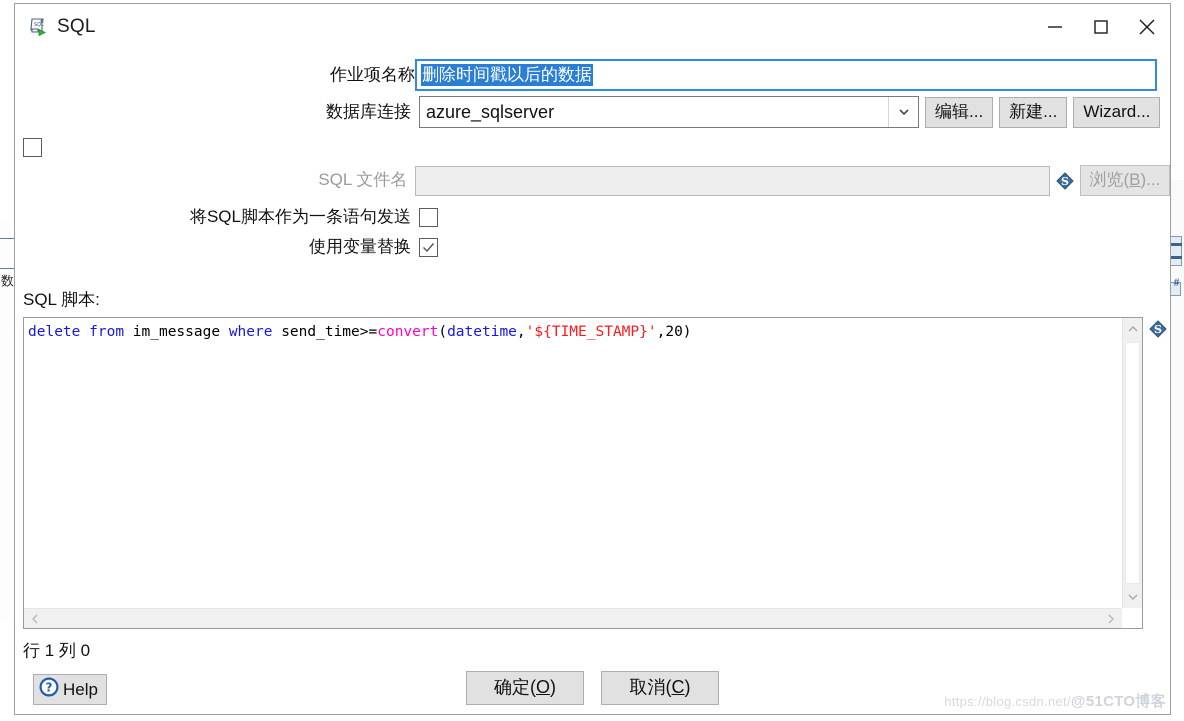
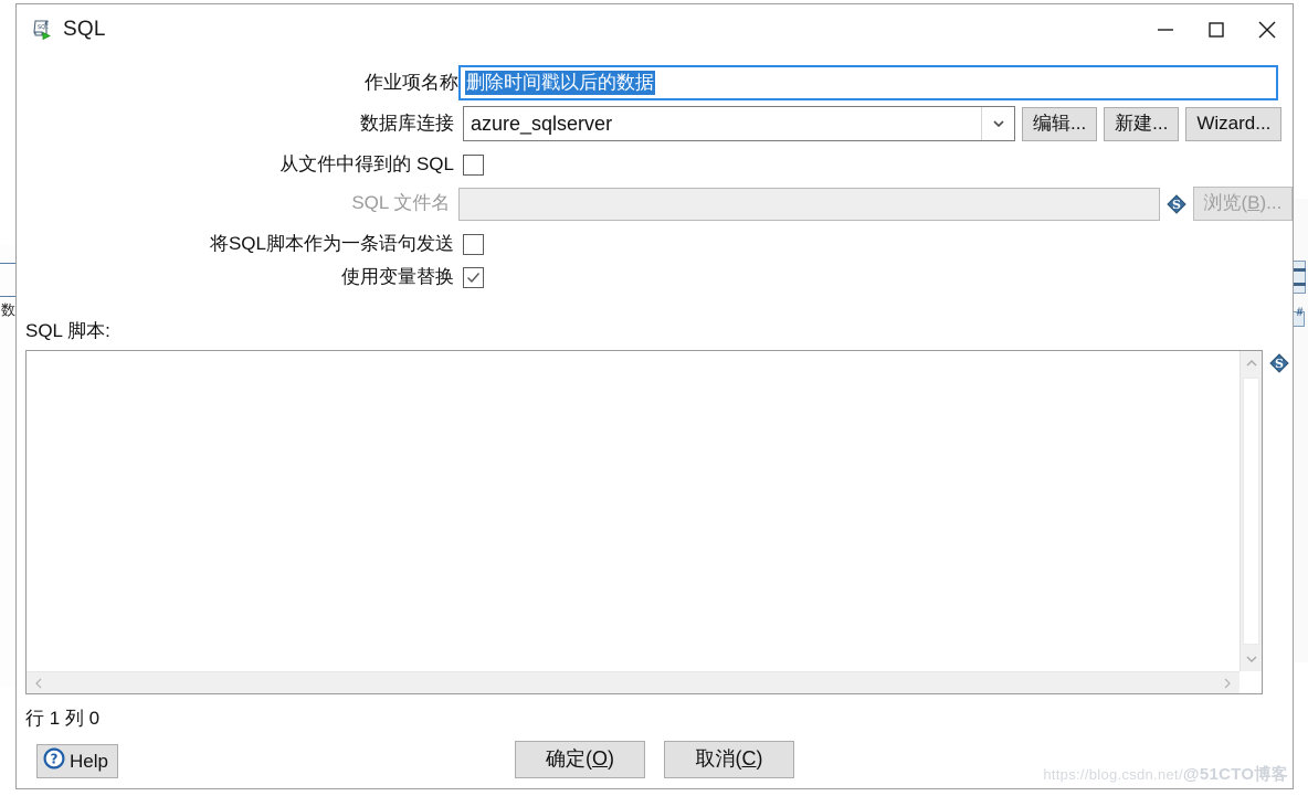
  数
  ＃
  SQL
  作业项名称
  删除时间戳以后的数据
  数据库连接
  azure_sqlserver
  编辑...
  新建...
  Wizard...
+ 从文件中得到的 SQL
  SQL 文件名
  S
  浏览(B)...
  将SQL脚本作为一条语句发送
  使用变量替换
  SQL 脚本:
- delete from im_message where send_time>=convert(datetime,'${TIME_STAMP}',20)
  S
  行 1 列 0
  ?
  Help
  确定(O)
  取消(C)
  https://blog.csdn.net/@51CTO博客
